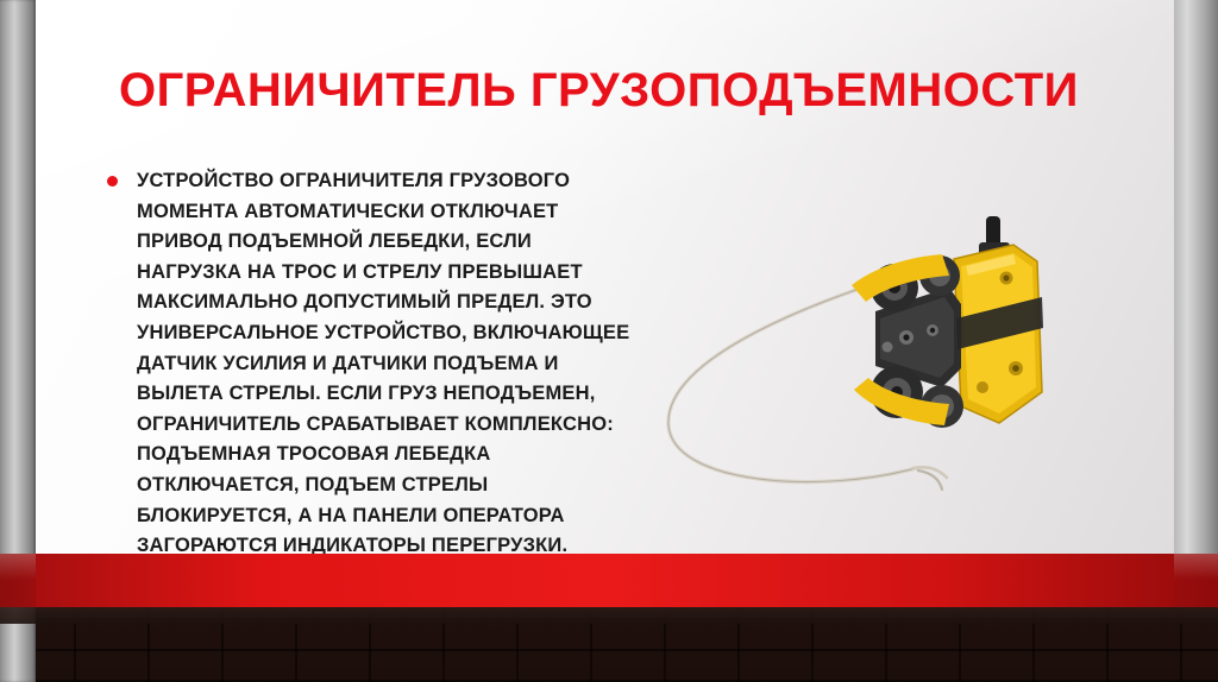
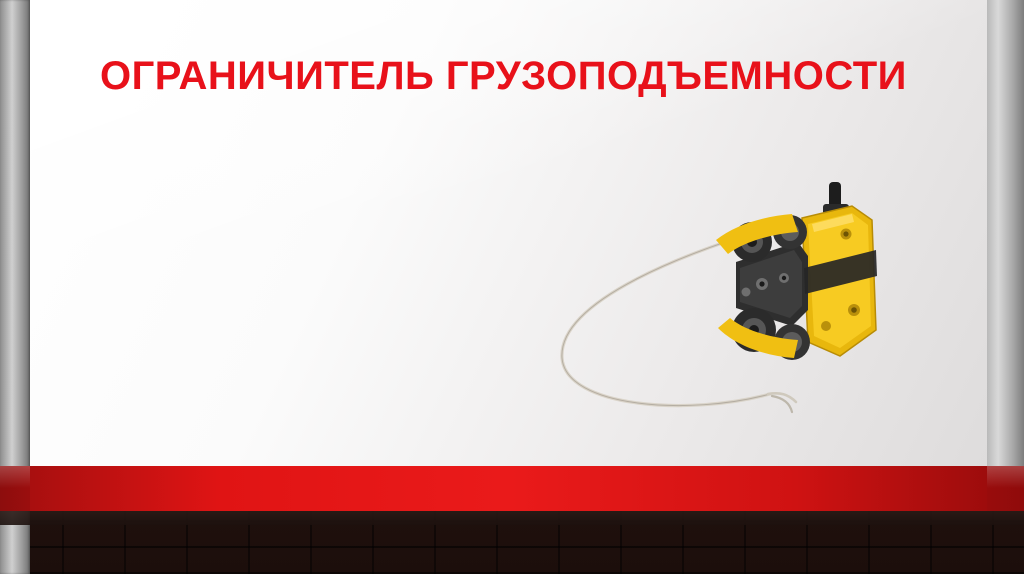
  ОГРАНИЧИТЕЛЬ ГРУЗОПОДЪЕМНОСТИ
- УСТРОЙСТВО ОГРАНИЧИТЕЛЯ ГРУЗОВОГО МОМЕНТА АВТОМАТИЧЕСКИ ОТКЛЮЧАЕТ ПРИВОД ПОДЪЕМНОЙ ЛЕБЕДКИ, ЕСЛИ НАГРУЗКА НА ТРОС И СТРЕЛУ ПРЕВЫШАЕТ МАКСИМАЛЬНО ДОПУСТИМЫЙ ПРЕДЕЛ. ЭТО УНИВЕРСАЛЬНОЕ УСТРОЙСТВО, ВКЛЮЧАЮЩЕЕ ДАТЧИК УСИЛИЯ И ДАТЧИКИ ПОДЪЕМА И ВЫЛЕТА СТРЕЛЫ. ЕСЛИ ГРУЗ НЕПОДЪЕМЕН, ОГРАНИЧИТЕЛЬ СРАБАТЫВАЕТ КОМПЛЕКСНО: ПОДЪЕМНАЯ ТРОСОВАЯ ЛЕБЕДКА ОТКЛЮЧАЕТСЯ, ПОДЪЕМ СТРЕЛЫ БЛОКИРУЕТСЯ, А НА ПАНЕЛИ ОПЕРАТОРА ЗАГОРАЮТСЯ ИНДИКАТОРЫ ПЕРЕГРУЗКИ.
